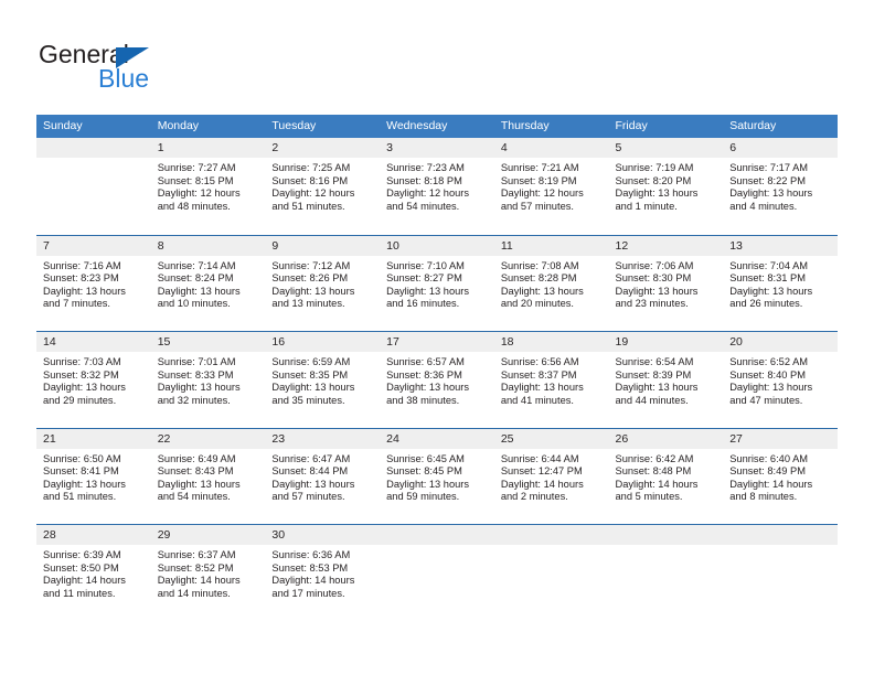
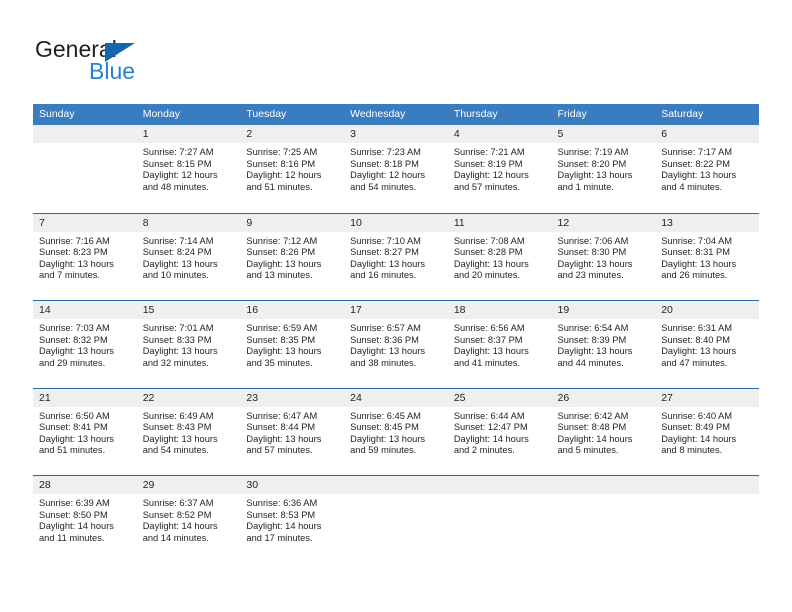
  General
  Blue
  Sunday
  Monday
  Tuesday
  Wednesday
  Thursday
  Friday
  Saturday
  1
  Sunrise: 7:27 AM
  Sunset: 8:15 PM
  Daylight: 12 hours
  and 48 minutes.
  2
  Sunrise: 7:25 AM
  Sunset: 8:16 PM
  Daylight: 12 hours
  and 51 minutes.
  3
  Sunrise: 7:23 AM
  Sunset: 8:18 PM
  Daylight: 12 hours
  and 54 minutes.
  4
  Sunrise: 7:21 AM
  Sunset: 8:19 PM
  Daylight: 12 hours
  and 57 minutes.
  5
  Sunrise: 7:19 AM
  Sunset: 8:20 PM
  Daylight: 13 hours
  and 1 minute.
  6
  Sunrise: 7:17 AM
  Sunset: 8:22 PM
  Daylight: 13 hours
  and 4 minutes.
  7
  Sunrise: 7:16 AM
  Sunset: 8:23 PM
  Daylight: 13 hours
  and 7 minutes.
  8
  Sunrise: 7:14 AM
  Sunset: 8:24 PM
  Daylight: 13 hours
  and 10 minutes.
  9
  Sunrise: 7:12 AM
  Sunset: 8:26 PM
  Daylight: 13 hours
  and 13 minutes.
  10
  Sunrise: 7:10 AM
  Sunset: 8:27 PM
  Daylight: 13 hours
  and 16 minutes.
  11
  Sunrise: 7:08 AM
  Sunset: 8:28 PM
  Daylight: 13 hours
  and 20 minutes.
  12
  Sunrise: 7:06 AM
  Sunset: 8:30 PM
  Daylight: 13 hours
  and 23 minutes.
  13
  Sunrise: 7:04 AM
  Sunset: 8:31 PM
  Daylight: 13 hours
  and 26 minutes.
  14
  Sunrise: 7:03 AM
  Sunset: 8:32 PM
  Daylight: 13 hours
  and 29 minutes.
  15
  Sunrise: 7:01 AM
  Sunset: 8:33 PM
  Daylight: 13 hours
  and 32 minutes.
  16
  Sunrise: 6:59 AM
  Sunset: 8:35 PM
  Daylight: 13 hours
  and 35 minutes.
  17
  Sunrise: 6:57 AM
  Sunset: 8:36 PM
  Daylight: 13 hours
  and 38 minutes.
  18
  Sunrise: 6:56 AM
  Sunset: 8:37 PM
  Daylight: 13 hours
  and 41 minutes.
  19
  Sunrise: 6:54 AM
  Sunset: 8:39 PM
  Daylight: 13 hours
  and 44 minutes.
  20
- Sunrise: 6:52 AM
+ Sunrise: 6:31 AM
  Sunset: 8:40 PM
  Daylight: 13 hours
  and 47 minutes.
  21
  Sunrise: 6:50 AM
  Sunset: 8:41 PM
  Daylight: 13 hours
  and 51 minutes.
  22
  Sunrise: 6:49 AM
  Sunset: 8:43 PM
  Daylight: 13 hours
  and 54 minutes.
  23
  Sunrise: 6:47 AM
  Sunset: 8:44 PM
  Daylight: 13 hours
  and 57 minutes.
  24
  Sunrise: 6:45 AM
  Sunset: 8:45 PM
  Daylight: 13 hours
  and 59 minutes.
  25
  Sunrise: 6:44 AM
  Sunset: 12:47 PM
  Daylight: 14 hours
  and 2 minutes.
  26
  Sunrise: 6:42 AM
  Sunset: 8:48 PM
  Daylight: 14 hours
  and 5 minutes.
  27
  Sunrise: 6:40 AM
  Sunset: 8:49 PM
  Daylight: 14 hours
  and 8 minutes.
  28
  Sunrise: 6:39 AM
  Sunset: 8:50 PM
  Daylight: 14 hours
  and 11 minutes.
  29
  Sunrise: 6:37 AM
  Sunset: 8:52 PM
  Daylight: 14 hours
  and 14 minutes.
  30
  Sunrise: 6:36 AM
  Sunset: 8:53 PM
  Daylight: 14 hours
  and 17 minutes.
